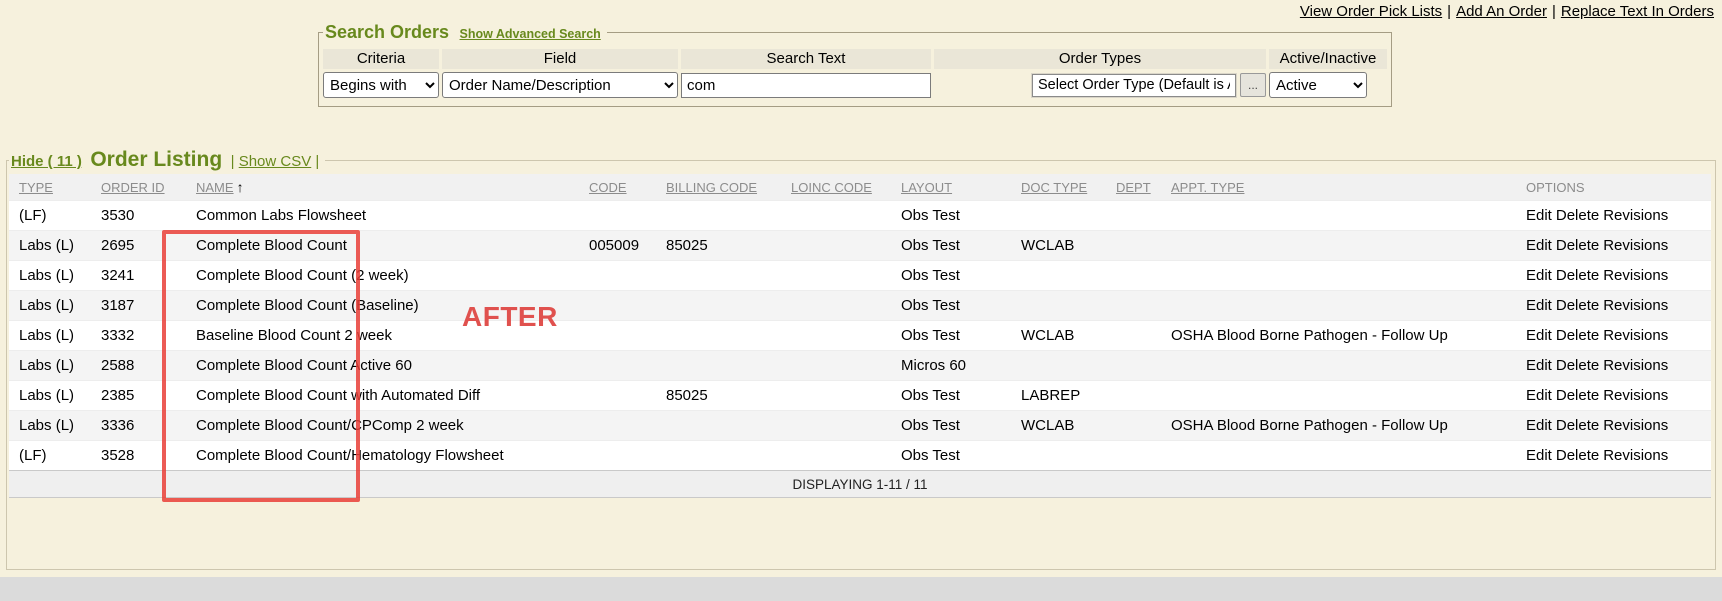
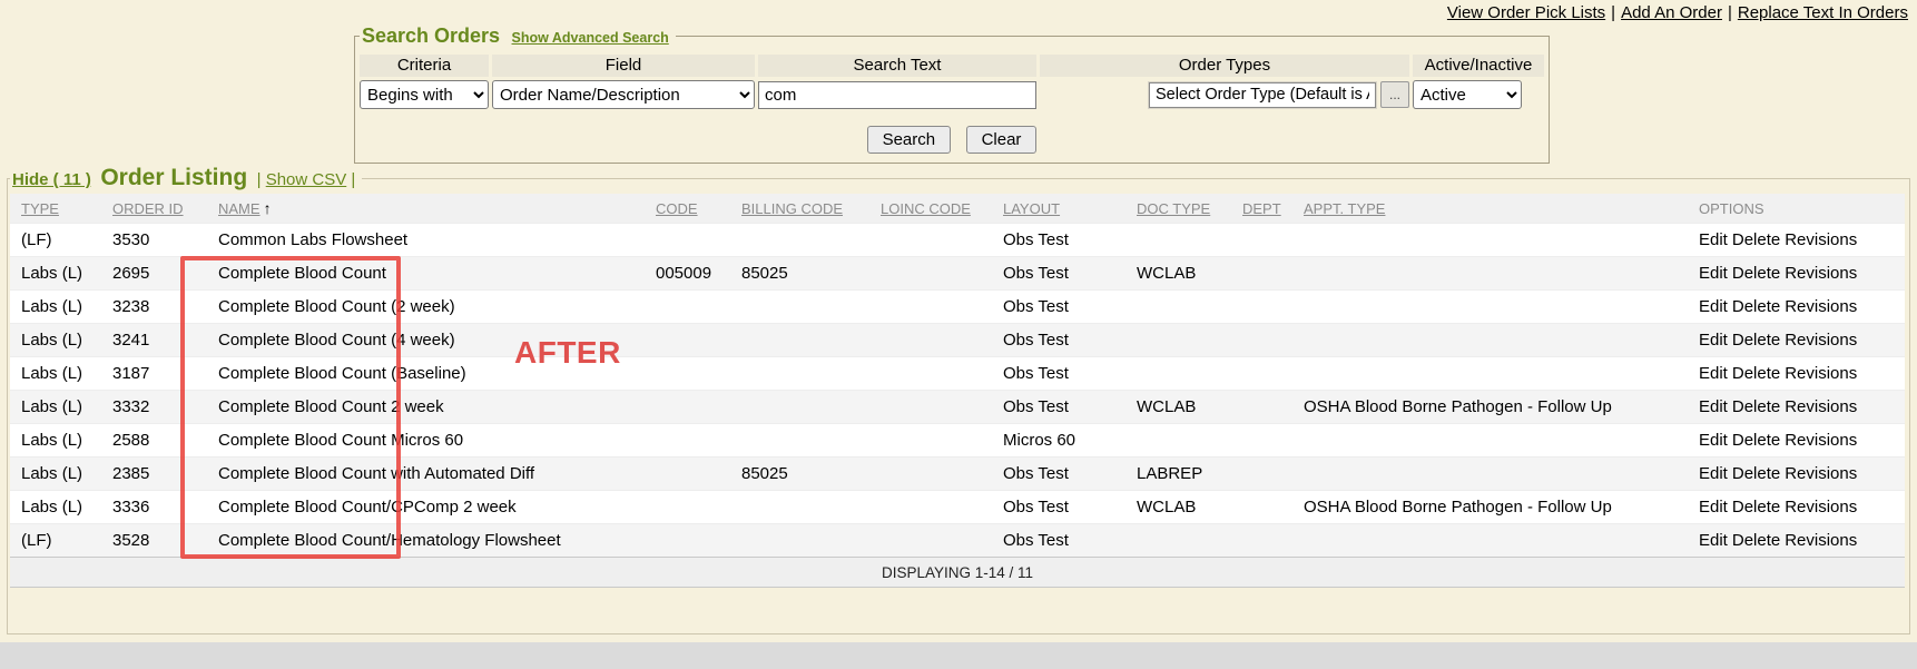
  View Order Pick Lists | Add An Order | Replace Text In Orders
  Search Orders Show Advanced Search
  Criteria
  Field
  Search Text
  Order Types
  Active/Inactive
  Begins with
  Order Name/Description
  com
  Select Order Type (Default is
  ...
  Active
+ Search Clear
  Hide ( 11 ) Order Listing | Show CSV |
  TYPE	ORDER ID	NAME ↑	CODE	BILLING CODE	LOINC CODE	LAYOUT	DOC TYPE	DEPT	APPT. TYPE	OPTIONS
  (LF)	3530	Common Labs Flowsheet				Obs Test				Edit Delete Revisions
  Labs (L)	2695	Complete Blood Count	005009	85025		Obs Test	WCLAB			Edit Delete Revisions
+ Labs (L)	3238	Complete Blood Count (2 week)				Obs Test				Edit Delete Revisions
- Labs (L)	3241	Complete Blood Count (2 week)				Obs Test				Edit Delete Revisions
+ Labs (L)	3241	Complete Blood Count (4 week)				Obs Test				Edit Delete Revisions
  Labs (L)	3187	Complete Blood Count (Baseline)				Obs Test				Edit Delete Revisions
- Labs (L)	3332	Baseline Blood Count 2 week				Obs Test	WCLAB		OSHA Blood Borne Pathogen - Follow Up	Edit Delete Revisions
+ Labs (L)	3332	Complete Blood Count 2 week				Obs Test	WCLAB		OSHA Blood Borne Pathogen - Follow Up	Edit Delete Revisions
- Labs (L)	2588	Complete Blood Count Active 60				Micros 60				Edit Delete Revisions
+ Labs (L)	2588	Complete Blood Count Micros 60				Micros 60				Edit Delete Revisions
  Labs (L)	2385	Complete Blood Count with Automated Diff		85025		Obs Test	LABREP			Edit Delete Revisions
  Labs (L)	3336	Complete Blood Count/CPComp 2 week				Obs Test	WCLAB		OSHA Blood Borne Pathogen - Follow Up	Edit Delete Revisions
  (LF)	3528	Complete Blood Count/Hematology Flowsheet				Obs Test				Edit Delete Revisions
- DISPLAYING 1-11 / 11
+ DISPLAYING 1-14 / 11
  AFTER
